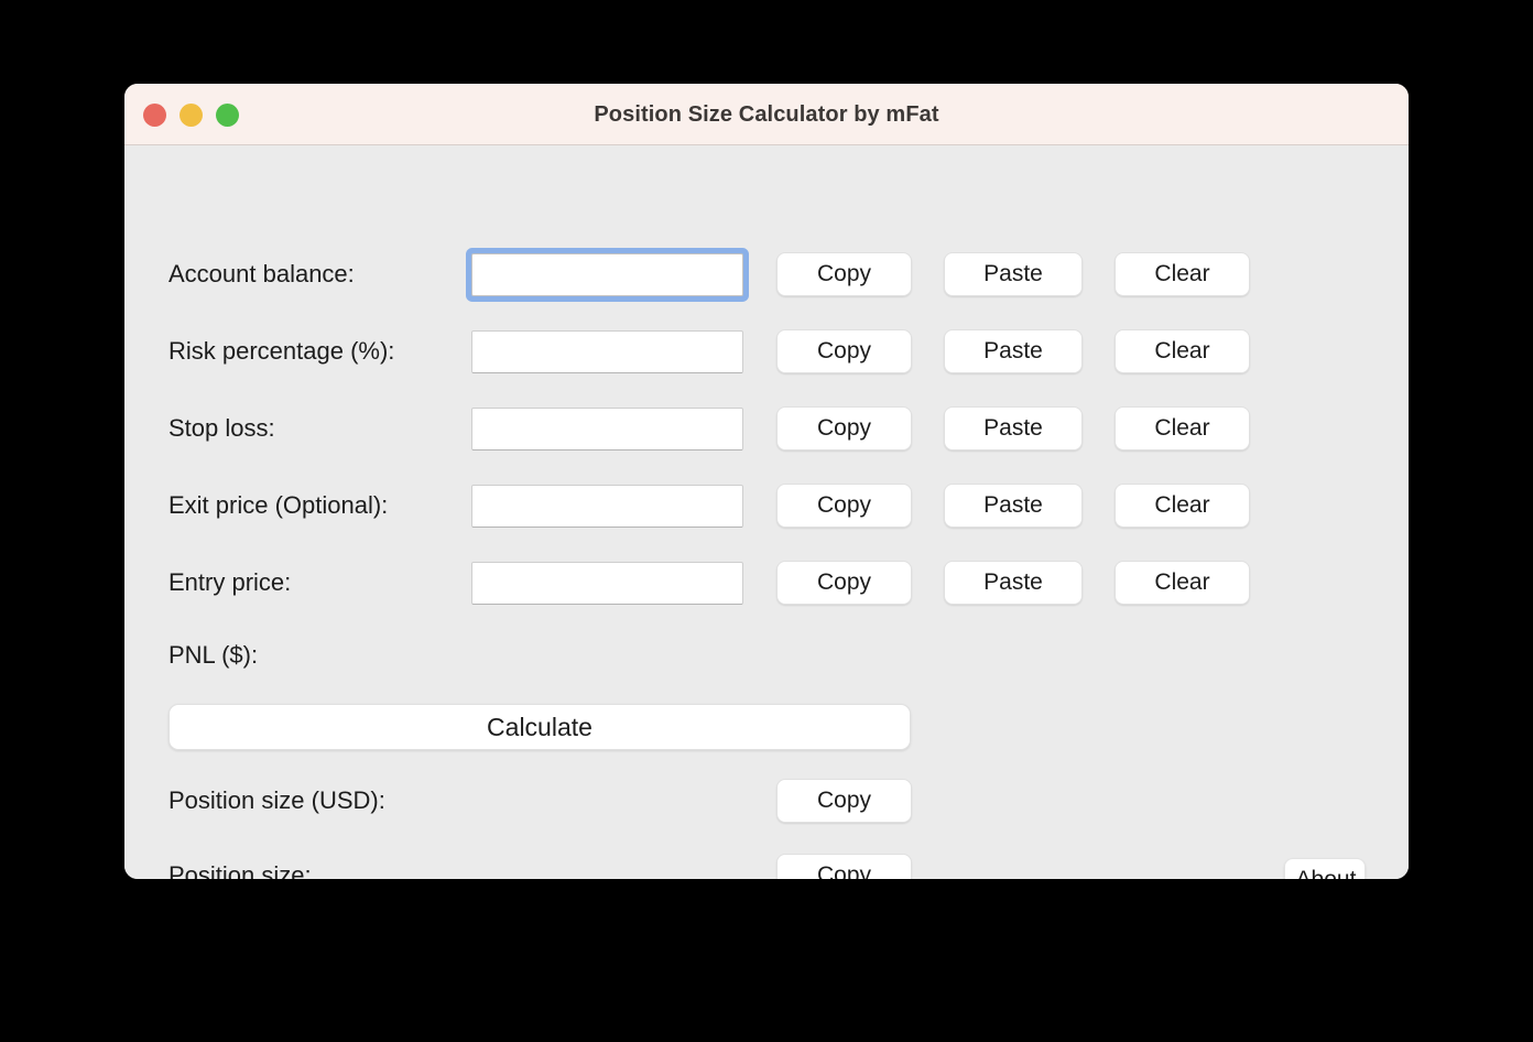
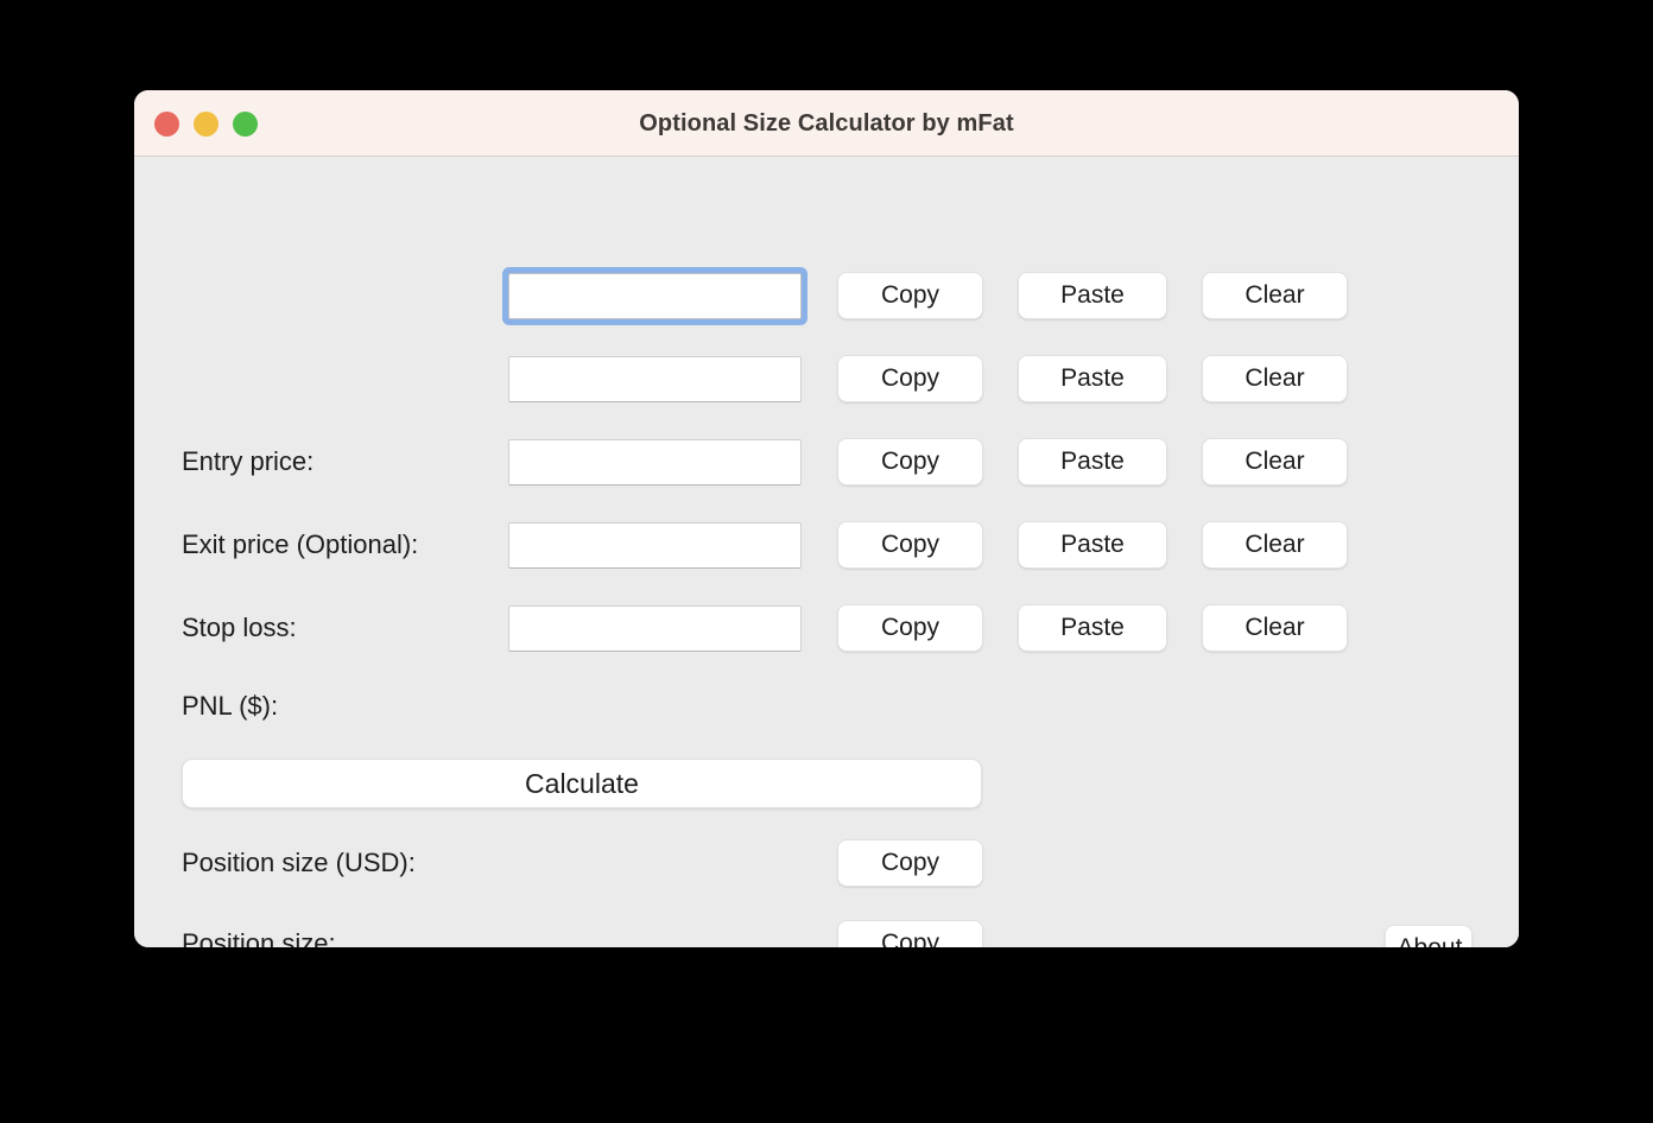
- Position Size Calculator by mFat
+ Optional Size Calculator by mFat
- Account balance:
  Copy
  Paste
  Clear
- Risk percentage (%):
  Copy
  Paste
  Clear
- Stop loss:
+ Entry price:
  Copy
  Paste
  Clear
  Exit price (Optional):
  Copy
  Paste
  Clear
- Entry price:
+ Stop loss:
  Copy
  Paste
  Clear
  PNL ($):
  Calculate
  Position size (USD):
  Copy
  Position size:
  Copy
